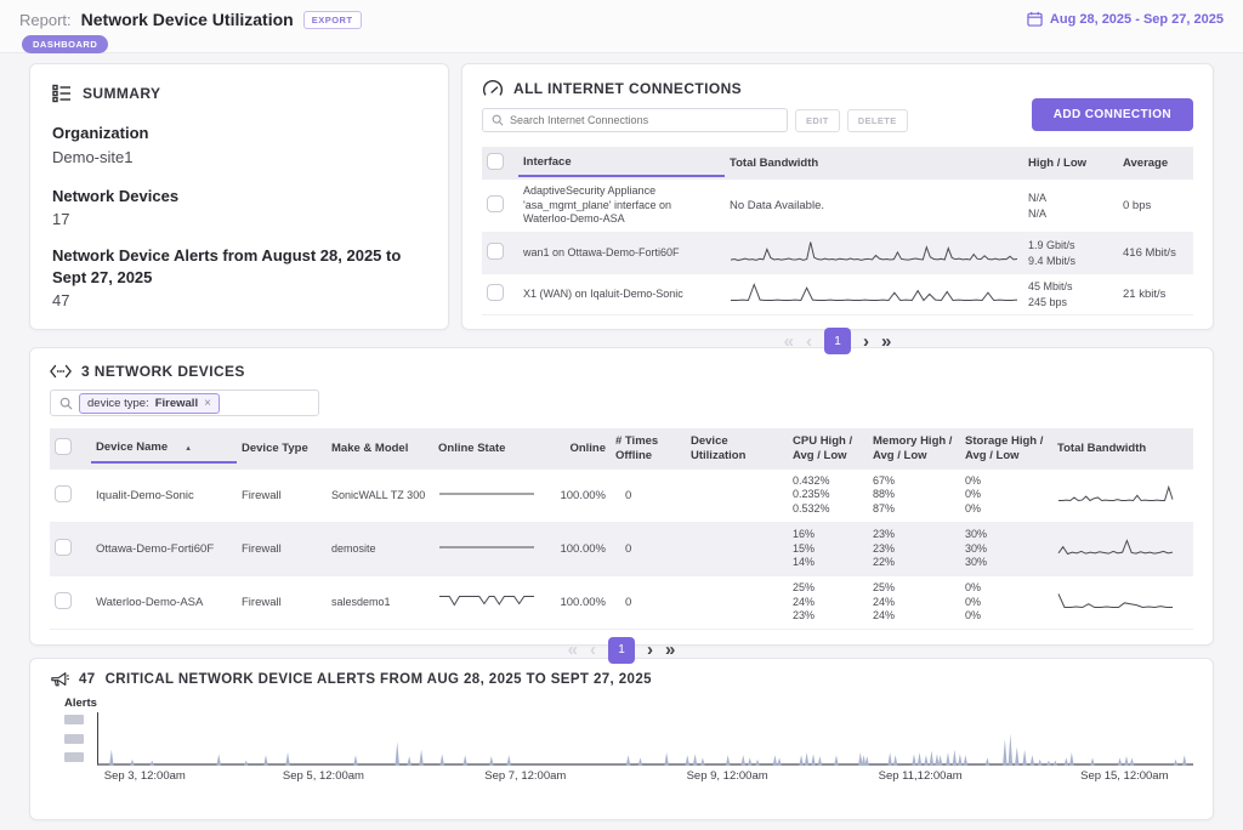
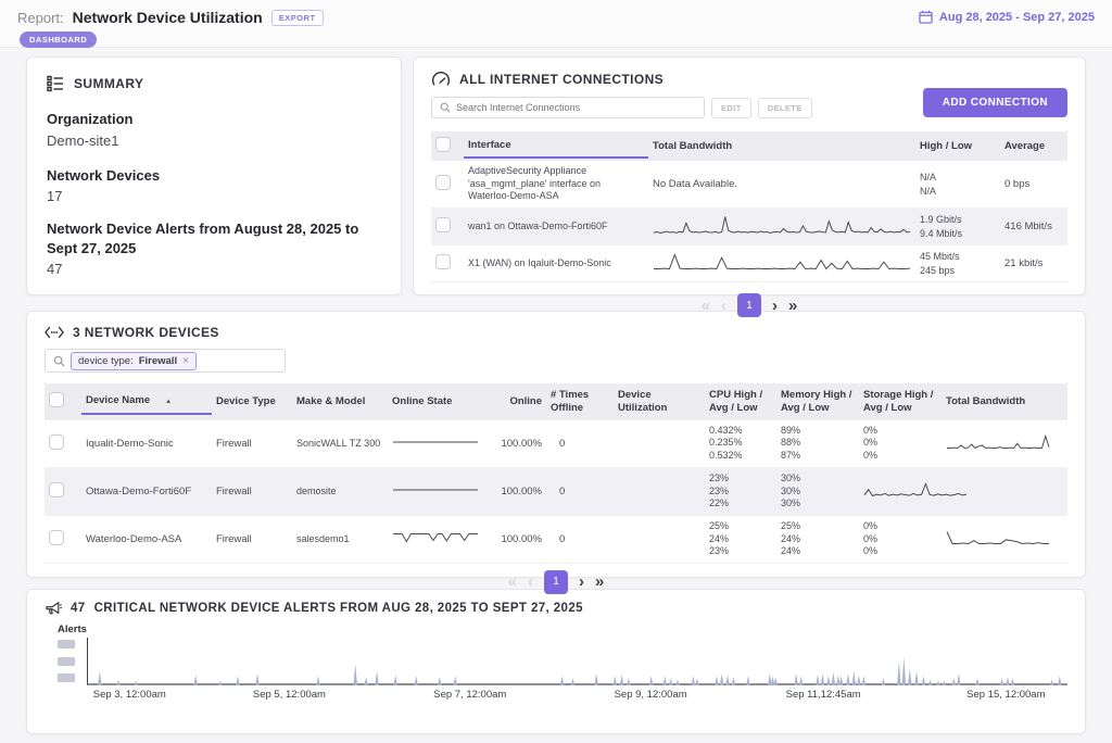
  Report:
  Network Device Utilization
  EXPORT
  DASHBOARD
  Aug 28, 2025 - Sep 27, 2025
  SUMMARY
  Organization
  Demo-site1
  Network Devices
  17
  Network Device Alerts from August 28, 2025 to Sept 27, 2025
  47
  ALL INTERNET CONNECTIONS
  Search Internet Connections
  EDIT
  DELETE
  ADD CONNECTION
  Interface
  Total Bandwidth
  High / Low
  Average
  AdaptiveSecurity Appliance 'asa_mgmt_plane' interface on Waterloo-Demo-ASA
  No Data Available.
  N/A
  N/A
  0 bps
  wan1 on Ottawa-Demo-Forti60F
  1.9 Gbit/s
  9.4 Mbit/s
  416 Mbit/s
  X1 (WAN) on Iqaluit-Demo-Sonic
  45 Mbit/s
  245 bps
  21 kbit/s
  «
  ‹
  1
  ›
  »
  3 NETWORK DEVICES
  device type:
  Firewall
  ×
  Device Name
  Device Type
  Make & Model
  Online State
  Online
  # Times Offline
  Device Utilization
  CPU High / Avg / Low
  Memory High / Avg / Low
  Storage High / Avg / Low
  Total Bandwidth
  Iqualit-Demo-Sonic
  Firewall
  SonicWALL TZ 300
  100.00%
  0
  0.432%
  0.235%
  0.532%
- 67%
+ 89%
  88%
  87%
  0%
  0%
  0%
  Ottawa-Demo-Forti60F
  Firewall
  demosite
  100.00%
  0
- 16%
- 15%
- 14%
  23%
  23%
  22%
  30%
  30%
  30%
  Waterloo-Demo-ASA
  Firewall
  salesdemo1
  100.00%
  0
  25%
  24%
  23%
  25%
  24%
  24%
  0%
  0%
  0%
  «
  ‹
  1
  ›
  »
  47
  CRITICAL NETWORK DEVICE ALERTS FROM AUG 28, 2025 TO SEPT 27, 2025
  Alerts
  Sep 3, 12:00am
  Sep 5, 12:00am
  Sep 7, 12:00am
  Sep 9, 12:00am
- Sep 11,12:00am
+ Sep 11,12:45am
  Sep 15, 12:00am
